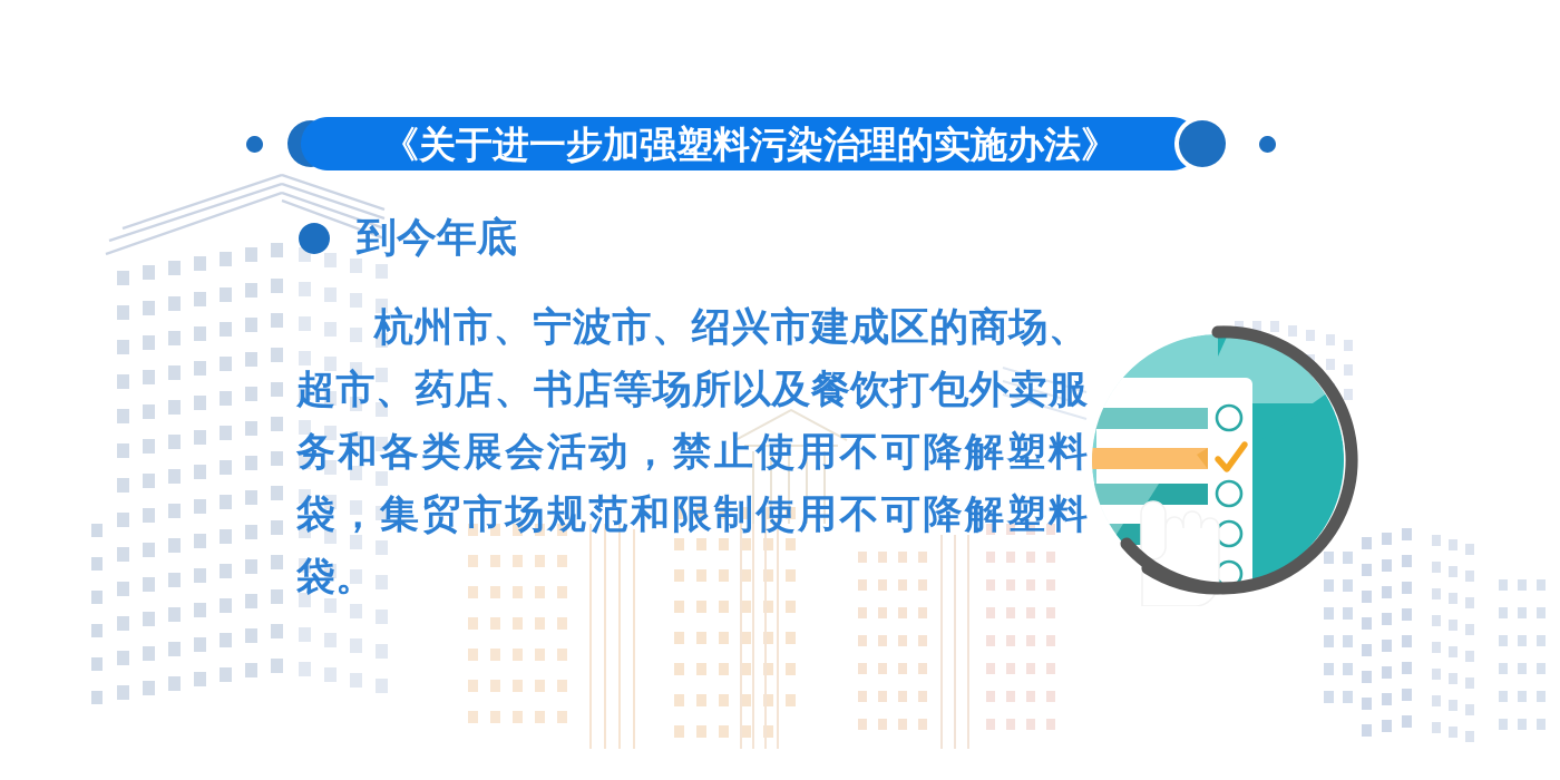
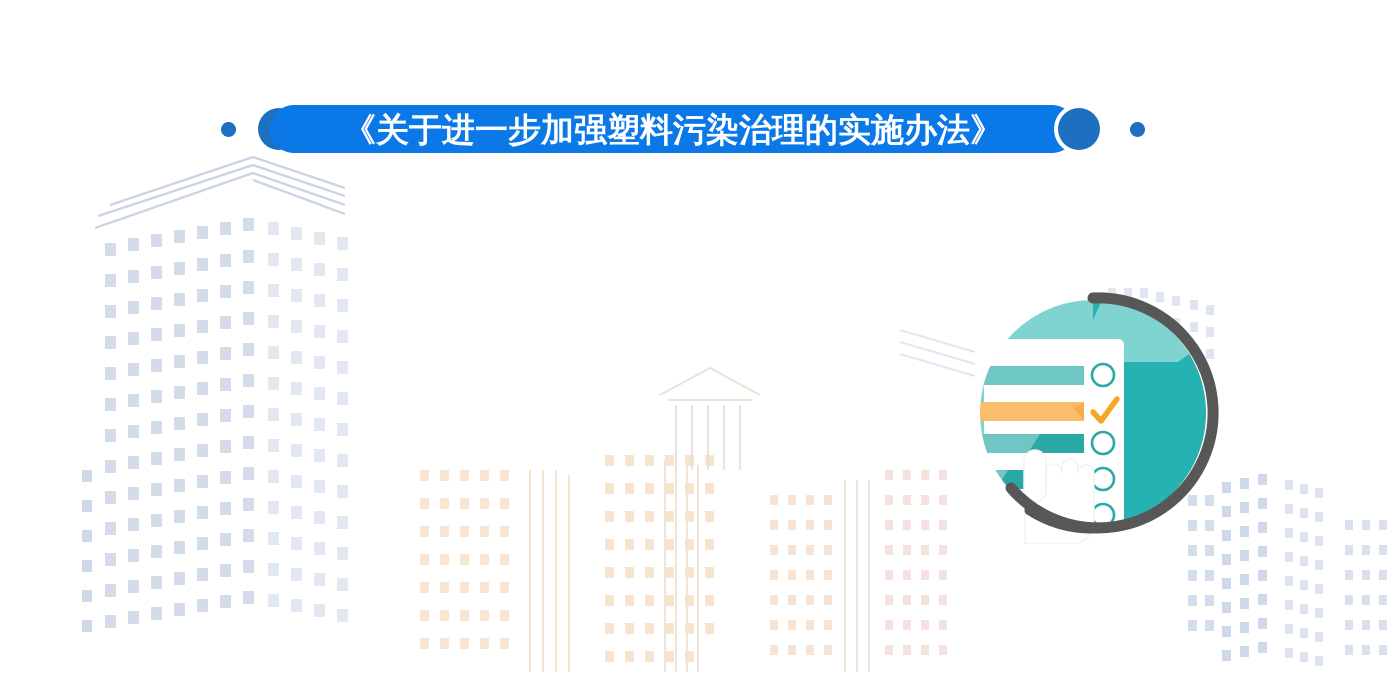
  《关于进一步加强塑料污染治理的实施办法》
- 到今年底
- 杭州市、宁波市、绍兴市建成区的商场、超市、药店、书店等场所以及餐饮打包外卖服务和各类展会活动，禁止使用不可降解塑料袋，集贸市场规范和限制使用不可降解塑料袋。
